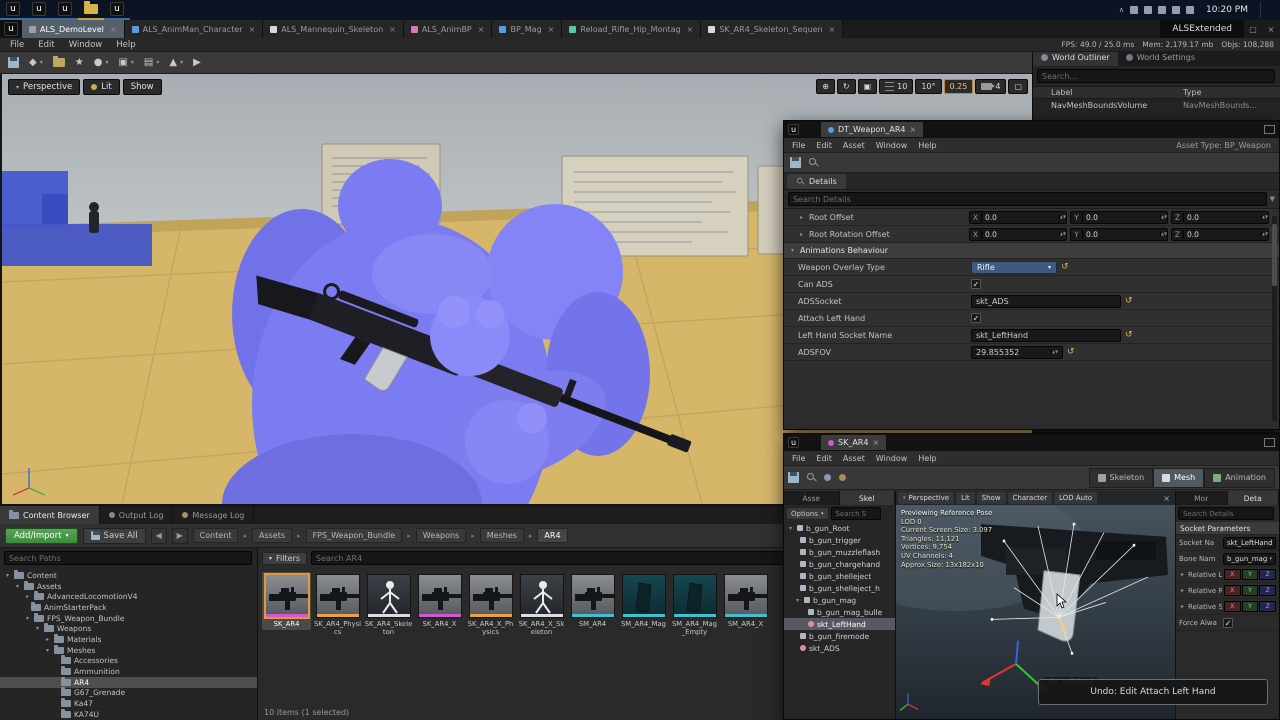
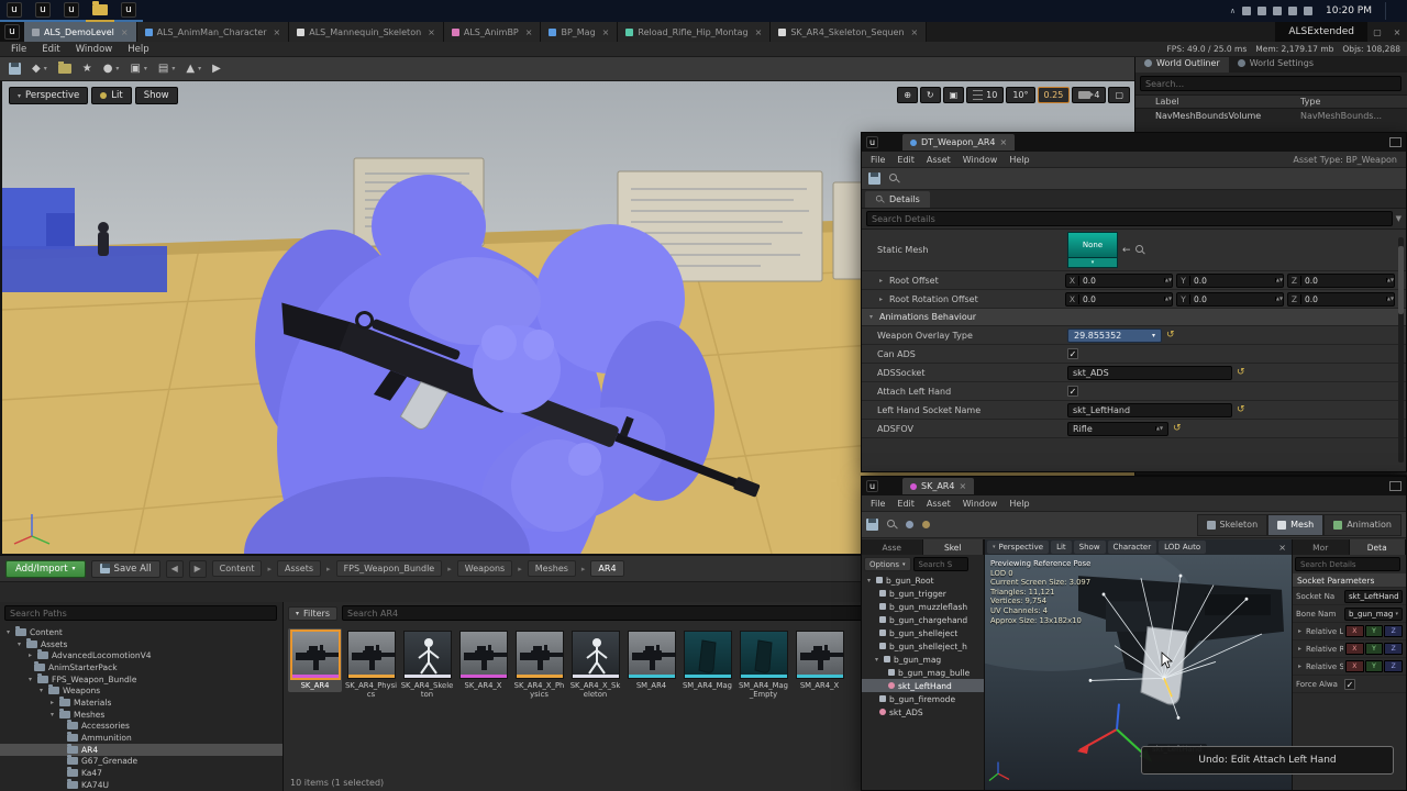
  u
  u
  u
  u
  ∧
  10:20 PM
  u
  ALS_DemoLevel
  ×
  ALS_AnimMan_Character
  ×
  ALS_Mannequin_Skeleton
  ×
  ALS_AnimBP
  ×
  BP_Mag
  ×
  Reload_Rifle_Hip_Montag
  ×
  SK_AR4_Skeleton_Sequen
  ×
  ALSExtended
  ▢
  ×
  File
  Edit
  Window
  Help
  FPS: 49.0 / 25.0 ms
  Mem: 2,179.17 mb
  Objs: 108,288
  ◆
  ★
  ●
  ▣
  ▤
  ▲
  ▶
  World Outliner
  World Settings
  Search...
  Label
  Type
  NavMeshBoundsVolume
  NavMeshBounds...
  Perspective
  Lit
  Show
  ⊕
  ↻
  ▣
  10
  10°
  0.25
  4
  ▢
- Content Browser
- Output Log
- Message Log
  Add/Import
  Save All
  ◀
  ▶
  Content
  ▸
  Assets
  ▸
  FPS_Weapon_Bundle
  ▸
  Weapons
  ▸
  Meshes
  ▸
  AR4
  Search Paths
  Content
  Assets
  AdvancedLocomotionV4
  AnimStarterPack
  FPS_Weapon_Bundle
  Weapons
  Materials
  Meshes
  Accessories
  Ammunition
  AR4
  G67_Grenade
  Ka47
  KA74U
  Filters
  Search AR4
  SK_AR4
  SK_AR4_Physics
  SK_AR4_Skeleton
  SK_AR4_X
  SK_AR4_X_Physics
  SK_AR4_X_Skeleton
  SM_AR4
  SM_AR4_Mag
  SM_AR4_Mag_Empty
  SM_AR4_X
  10 items (1 selected)
  u
  DT_Weapon_AR4
  ×
  File
  Edit
  Asset
  Window
  Help
  Asset Type: BP_Weapon
  Details
  Search Details
  ▼
+ Static Mesh
+ None
+ ←
  Root Offset
  X
  0.0
  Y
  0.0
  Z
  0.0
  Root Rotation Offset
  X
  0.0
  Y
  0.0
  Z
  0.0
  Animations Behaviour
  Weapon Overlay Type
- Rifle
+ 29.855352
  ↺
  Can ADS
  ✓
  ADSSocket
  skt_ADS
  ↺
  Attach Left Hand
  ✓
  Left Hand Socket Name
  skt_LeftHand
  ↺
  ADSFOV
- 29.855352
+ Rifle
  ↺
  u
  SK_AR4
  ×
  File
  Edit
  Asset
  Window
  Help
  Skeleton
  Mesh
  Animation
  Asse
  Skel
  Options
  Search S
  b_gun_Root
  b_gun_trigger
  b_gun_muzzleflash
  b_gun_chargehand
  b_gun_shelleject
  b_gun_shelleject_h
  b_gun_mag
  b_gun_mag_bulle
  skt_LeftHand
  b_gun_firemode
  skt_ADS
  Perspective
  Lit
  Show
  Character
  LOD Auto
  ×
  Previewing Reference Pose
  LOD 0
  Current Screen Size: 3.097
  Triangles: 11,121
  Vertices: 9,754
  UV Channels: 4
  Approx Size: 13x182x10
  Mor
  Deta
  Search Details
  Socket Parameters
  Socket Na
  skt_LeftHand
  Bone Nam
  b_gun_mag
  Relative L
  Relative R
  Relative S
  Force Alwa
  ✓
  Undo: Edit Attach Left Hand
